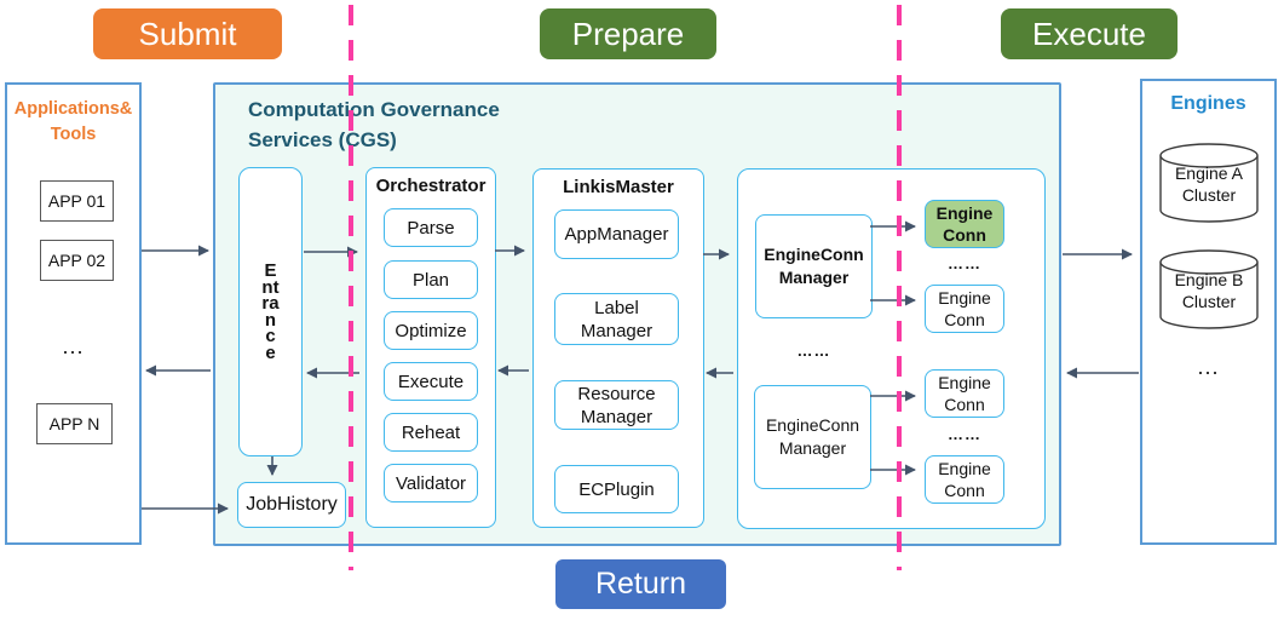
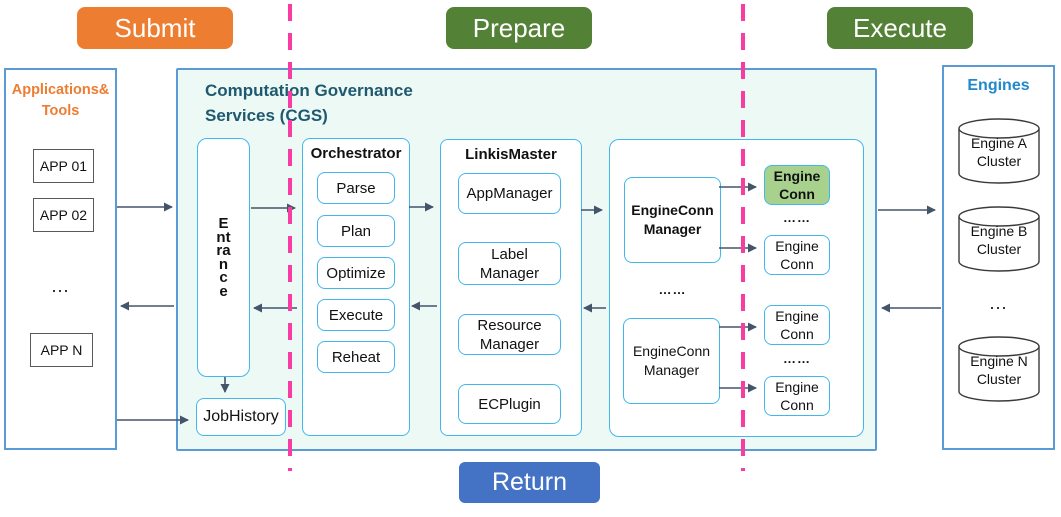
  Submit
  Prepare
  Execute
  Return
  Applications&
  Tools
  APP 01
  APP 02
  ...
  APP N
  Computation Governance
  Services (CGS)
  Entrance
  JobHistory
  Orchestrator
  Parse
  Plan
  Optimize
  Execute
  Reheat
- Validator
  LinkisMaster
  AppManager
  Label Manager
  Resource Manager
  ECPlugin
  EngineConn Manager
  ……
  EngineConn Manager
  Engine Conn
  ……
  Engine Conn
  Engine Conn
  ……
  Engine Conn
  Engines
  Engine A Cluster
  Engine B Cluster
  ...
+ Engine N Cluster
